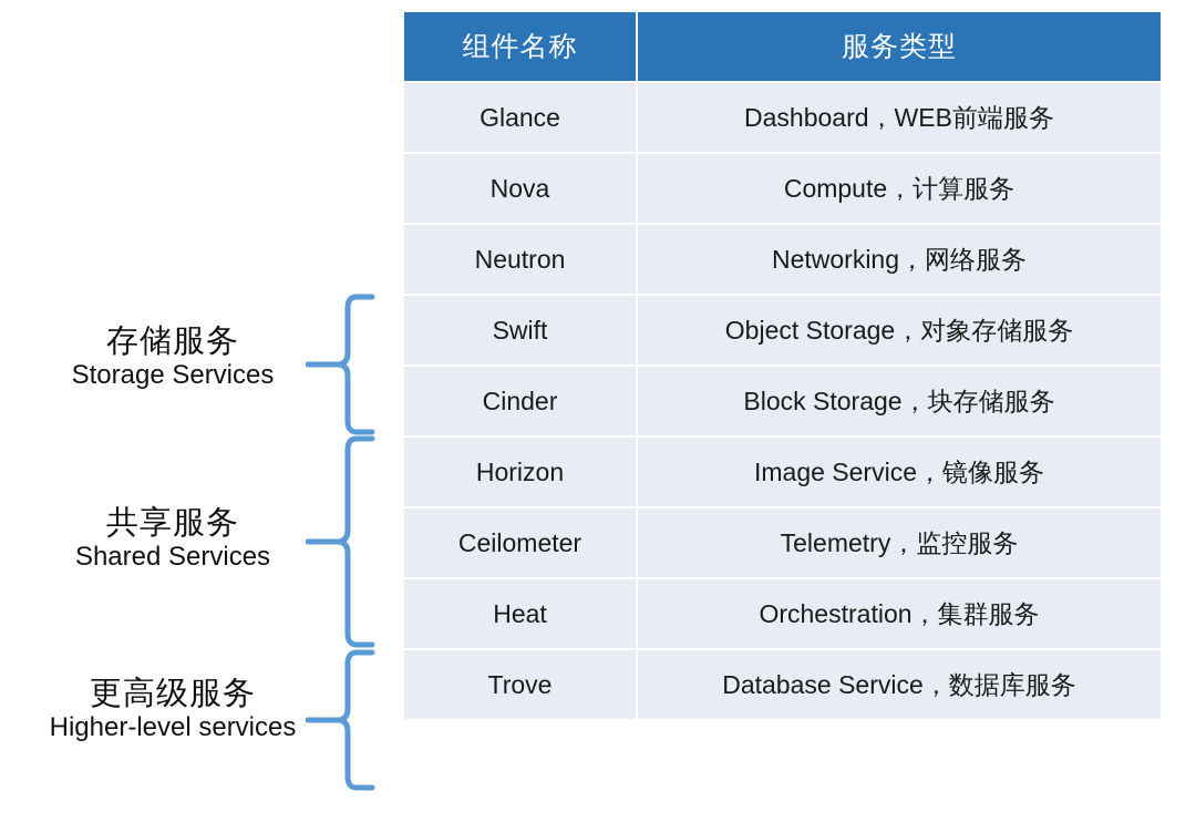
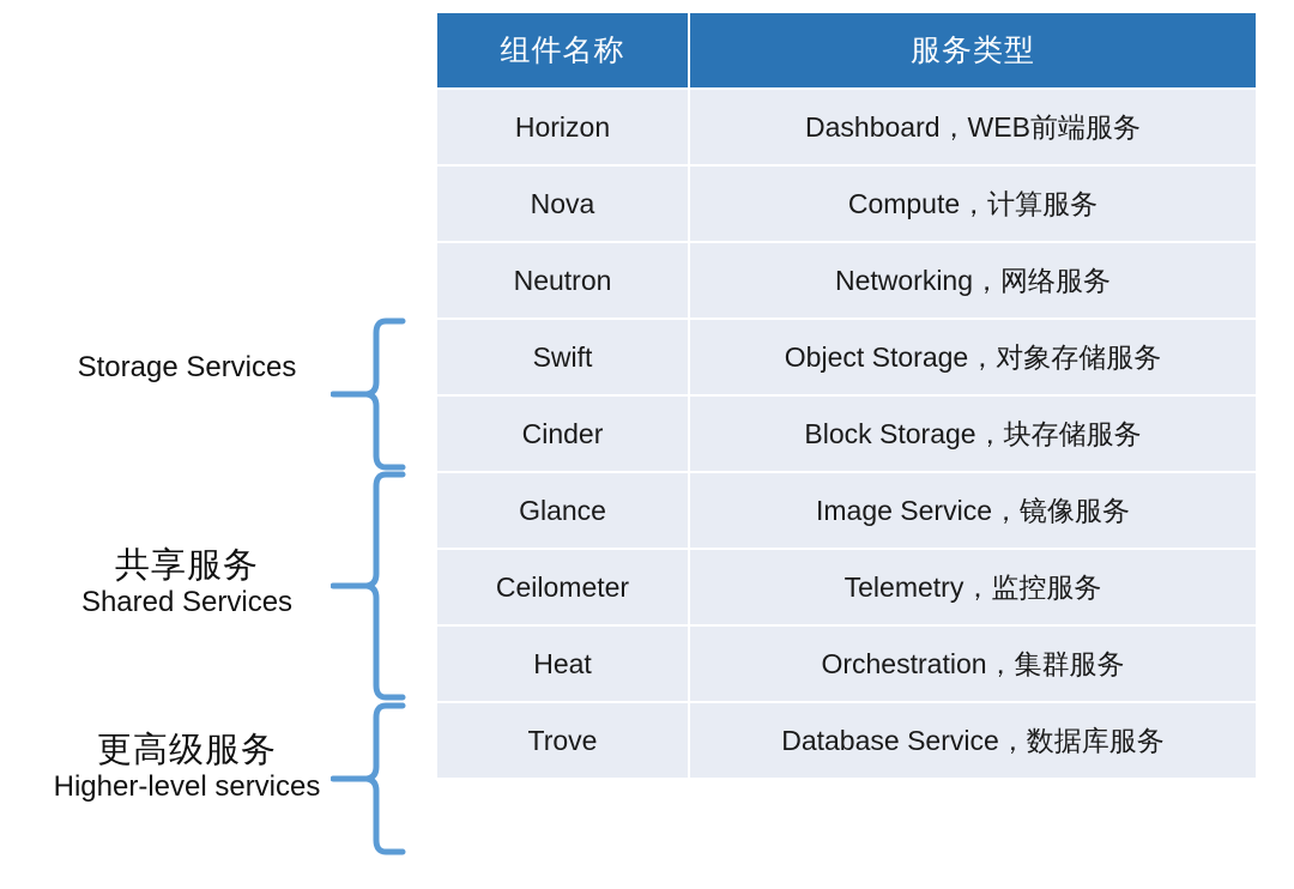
  组件名称	服务类型
- Glance	Dashboard，WEB前端服务
+ Horizon	Dashboard，WEB前端服务
  Nova	Compute，计算服务
  Neutron	Networking，网络服务
  Swift	Object Storage，对象存储服务
  Cinder	Block Storage，块存储服务
- Horizon	Image Service，镜像服务
+ Glance	Image Service，镜像服务
  Ceilometer	Telemetry，监控服务
  Heat	Orchestration，集群服务
  Trove	Database Service，数据库服务
- 存储服务
  Storage Services
  共享服务
  Shared Services
  更高级服务
  Higher-level services
